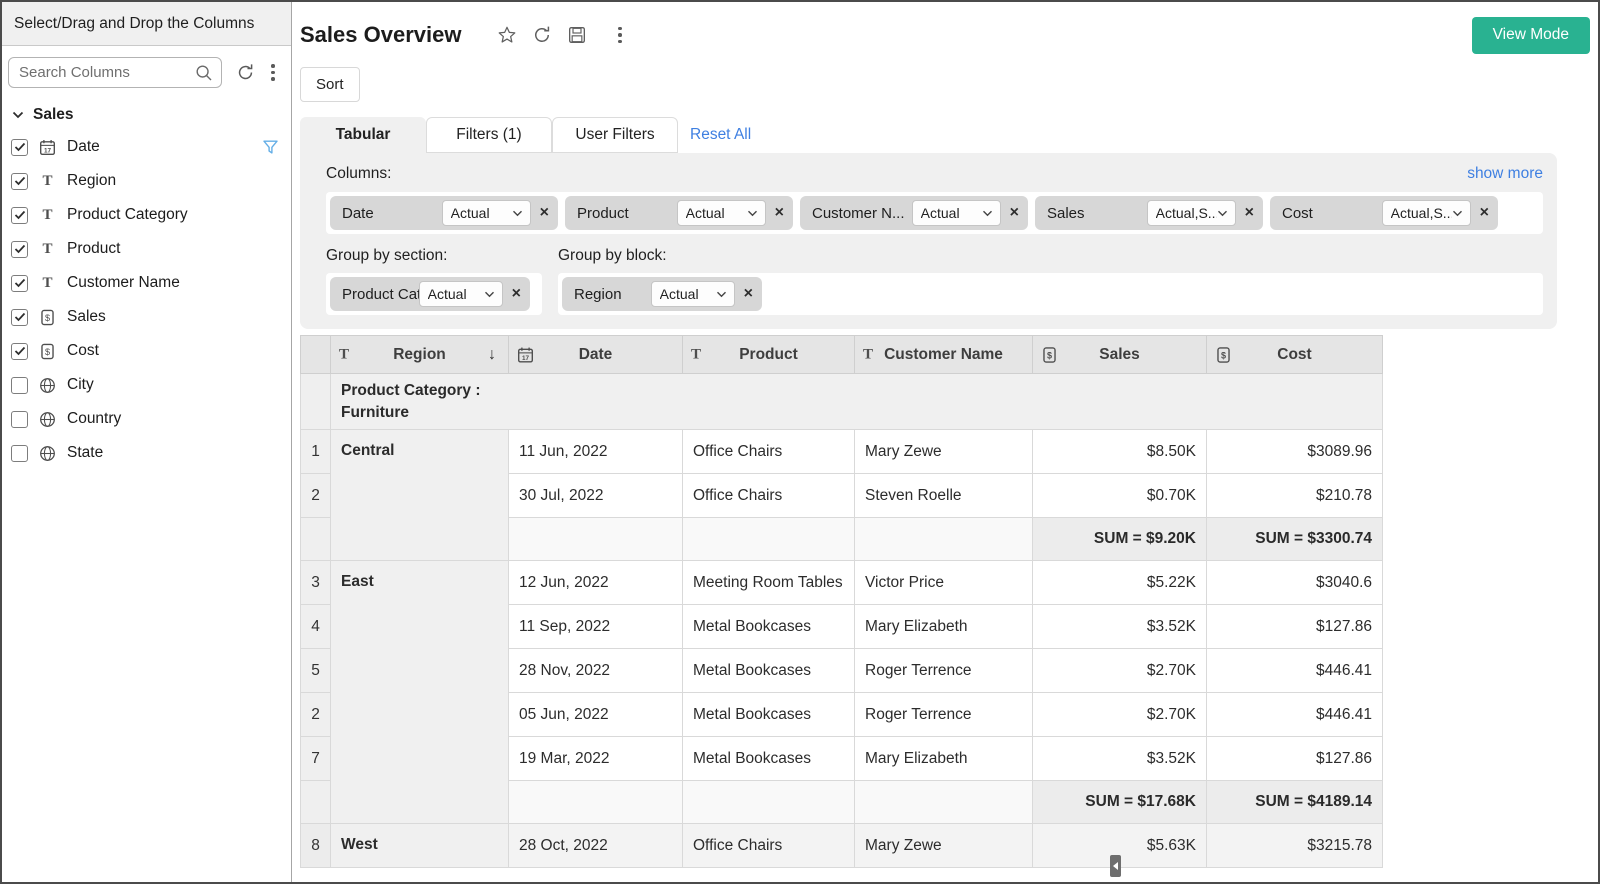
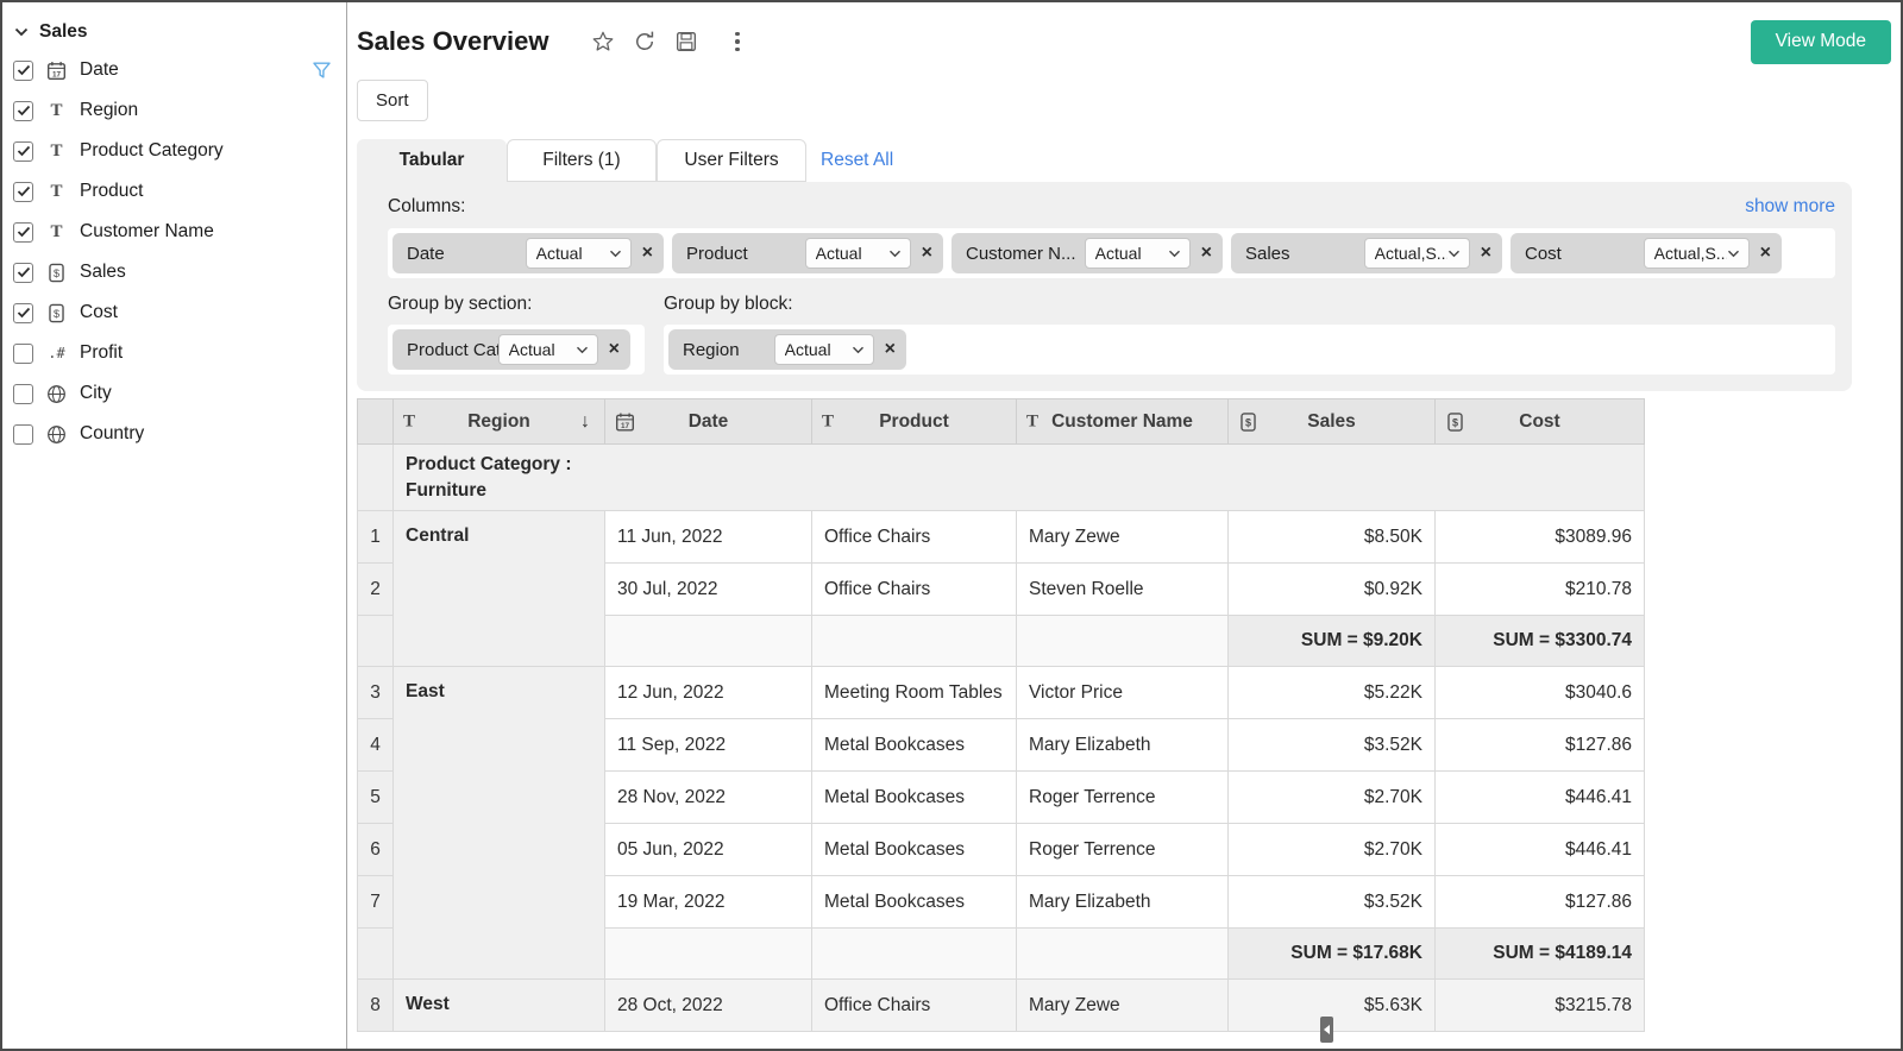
- Select/Drag and Drop the Columns
- Search Columns
  Sales
  Date
  T
  Region
  T
  Product Category
  T
  Product
  T
  Customer Name
  $
  Sales
  $
  Cost
+ .#
+ Profit
  City
  Country
- State
  Sales Overview
  View Mode
  Sort
  Tabular
  Filters (1)
  User Filters
  Reset All
  Columns:
  show more
  Date
  Actual
  ×
  Product
  Actual
  ×
  Customer N...
  Actual
  ×
  Sales
  Actual,S..
  ×
  Cost
  Actual,S..
  ×
  Group by section:
  Group by block:
  Actual
  ×
  Region
  Actual
  ×
  	T Region ↓	Date	T Product	T Customer Name	$ Sales	$ Cost
  	Product Category : Furniture
  1	Central	11 Jun, 2022	Office Chairs	Mary Zewe	$8.50K	$3089.96
- 2	30 Jul, 2022	Office Chairs	Steven Roelle	$0.70K	$210.78
+ 2	30 Jul, 2022	Office Chairs	Steven Roelle	$0.92K	$210.78
  				SUM = $9.20K	SUM = $3300.74
  3	East	12 Jun, 2022	Meeting Room Tables	Victor Price	$5.22K	$3040.6
  4	11 Sep, 2022	Metal Bookcases	Mary Elizabeth	$3.52K	$127.86
  5	28 Nov, 2022	Metal Bookcases	Roger Terrence	$2.70K	$446.41
- 2	05 Jun, 2022	Metal Bookcases	Roger Terrence	$2.70K	$446.41
+ 6	05 Jun, 2022	Metal Bookcases	Roger Terrence	$2.70K	$446.41
  7	19 Mar, 2022	Metal Bookcases	Mary Elizabeth	$3.52K	$127.86
  				SUM = $17.68K	SUM = $4189.14
  8	West	28 Oct, 2022	Office Chairs	Mary Zewe	$5.63K	$3215.78
